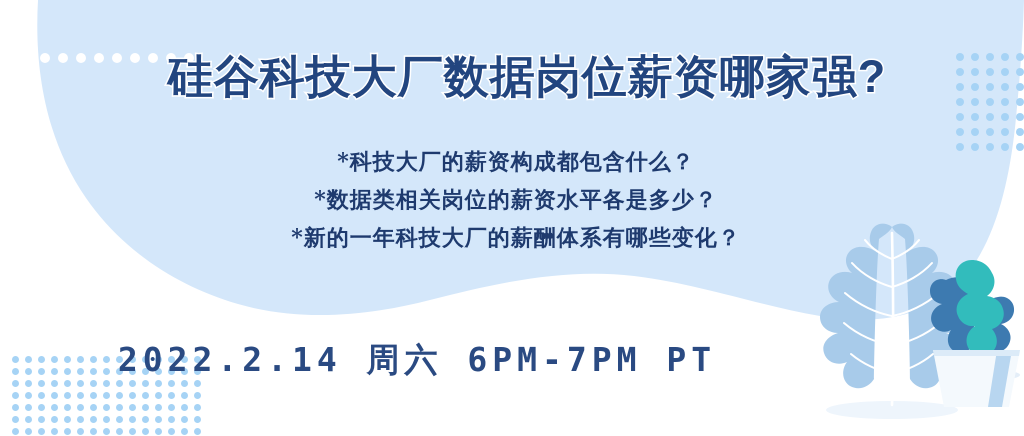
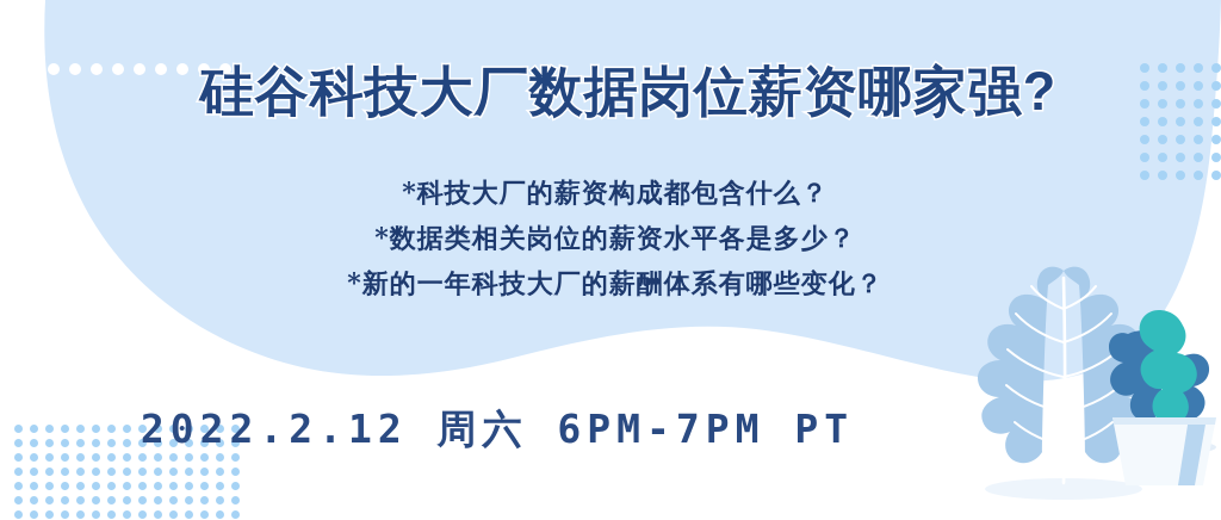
  硅谷科技大厂数据岗位薪资哪家强?
  *科技大厂的薪资构成都包含什么？
  *数据类相关岗位的薪资水平各是多少？
  *新的一年科技大厂的薪酬体系有哪些变化？
- 2022.2.14 周六 6PM-7PM PT
+ 2022.2.12 周六 6PM-7PM PT
